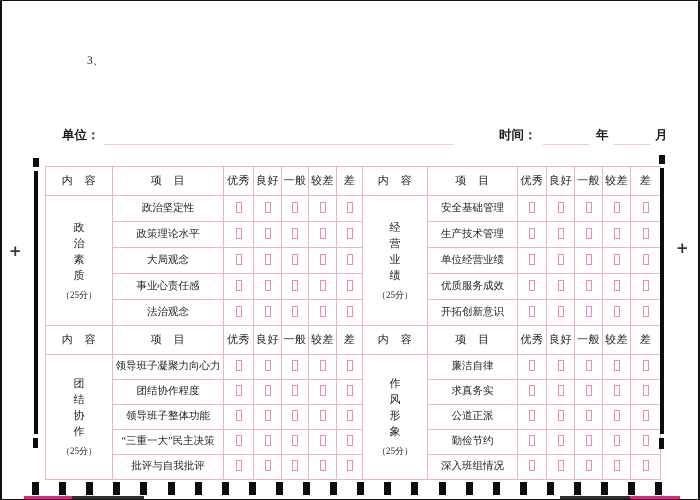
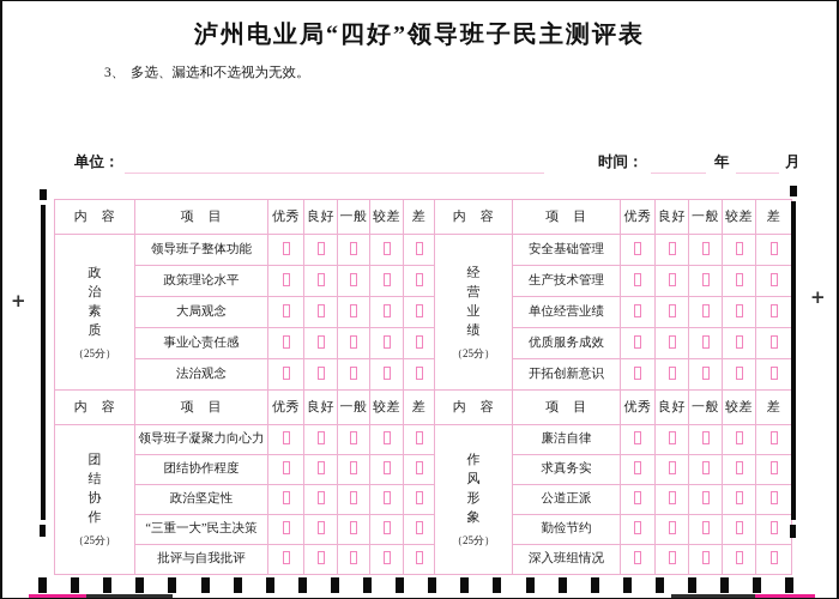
+ 泸州电业局“四好”领导班子民主测评表
  3、
+ 多选、漏选和不选视为无效。
  单位：
  时间：
  年
  月
  内 容	项 目	优秀	良好	一般	较差	差	内 容	项 目	优秀	良好	一般	较差	差
- 政治素质（25分）	政治坚定性						经营业绩（25分）	安全基础管理
+ 政治素质（25分）	领导班子整体功能						经营业绩（25分）	安全基础管理
  政策理论水平						生产技术管理
  大局观念						单位经营业绩
  事业心责任感						优质服务成效
  法治观念						开拓创新意识
  内 容	项 目	优秀	良好	一般	较差	差	内 容	项 目	优秀	良好	一般	较差	差
  团结协作（25分）	领导班子凝聚力向心力						作风形象（25分）	廉洁自律
  团结协作程度						求真务实
- 领导班子整体功能						公道正派
+ 政治坚定性						公道正派
  “三重一大”民主决策						勤俭节约
  批评与自我批评						深入班组情况
  +
  +
